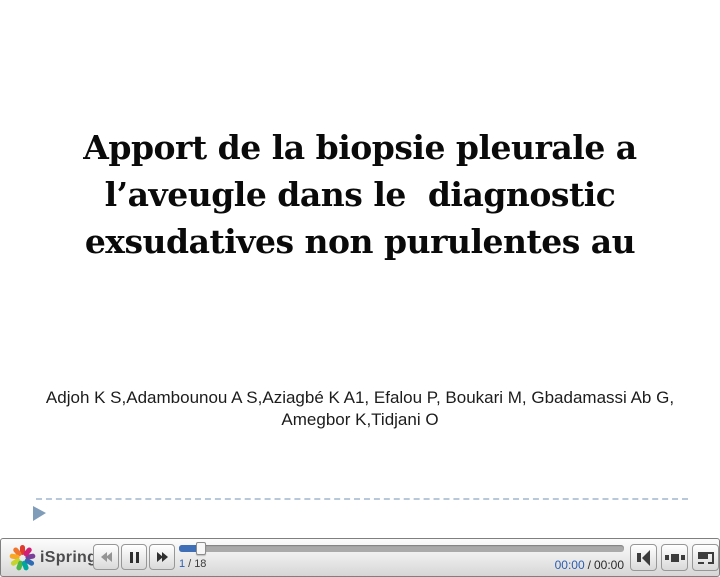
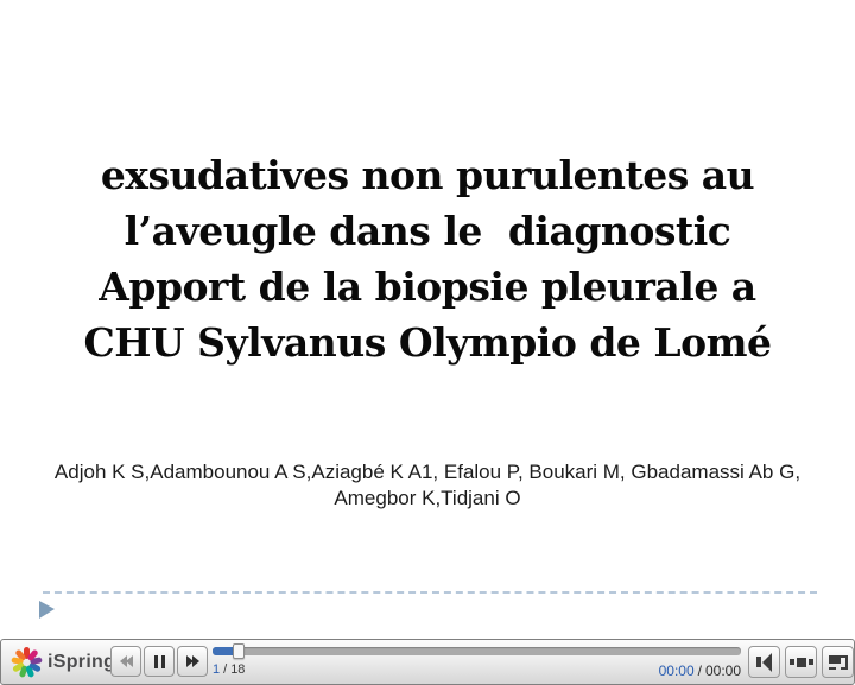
- Apport de la biopsie pleurale a
+ exsudatives non purulentes au
  l’aveugle dans le diagnostic
- exsudatives non purulentes au
+ Apport de la biopsie pleurale a
+ CHU Sylvanus Olympio de Lomé
  Adjoh K S,Adambounou A S,Aziagbé K A1, Efalou P, Boukari M, Gbadamassi Ab G,
  Amegbor K,Tidjani O
  iSprin
  1 / 18
  00:00 / 00:00
